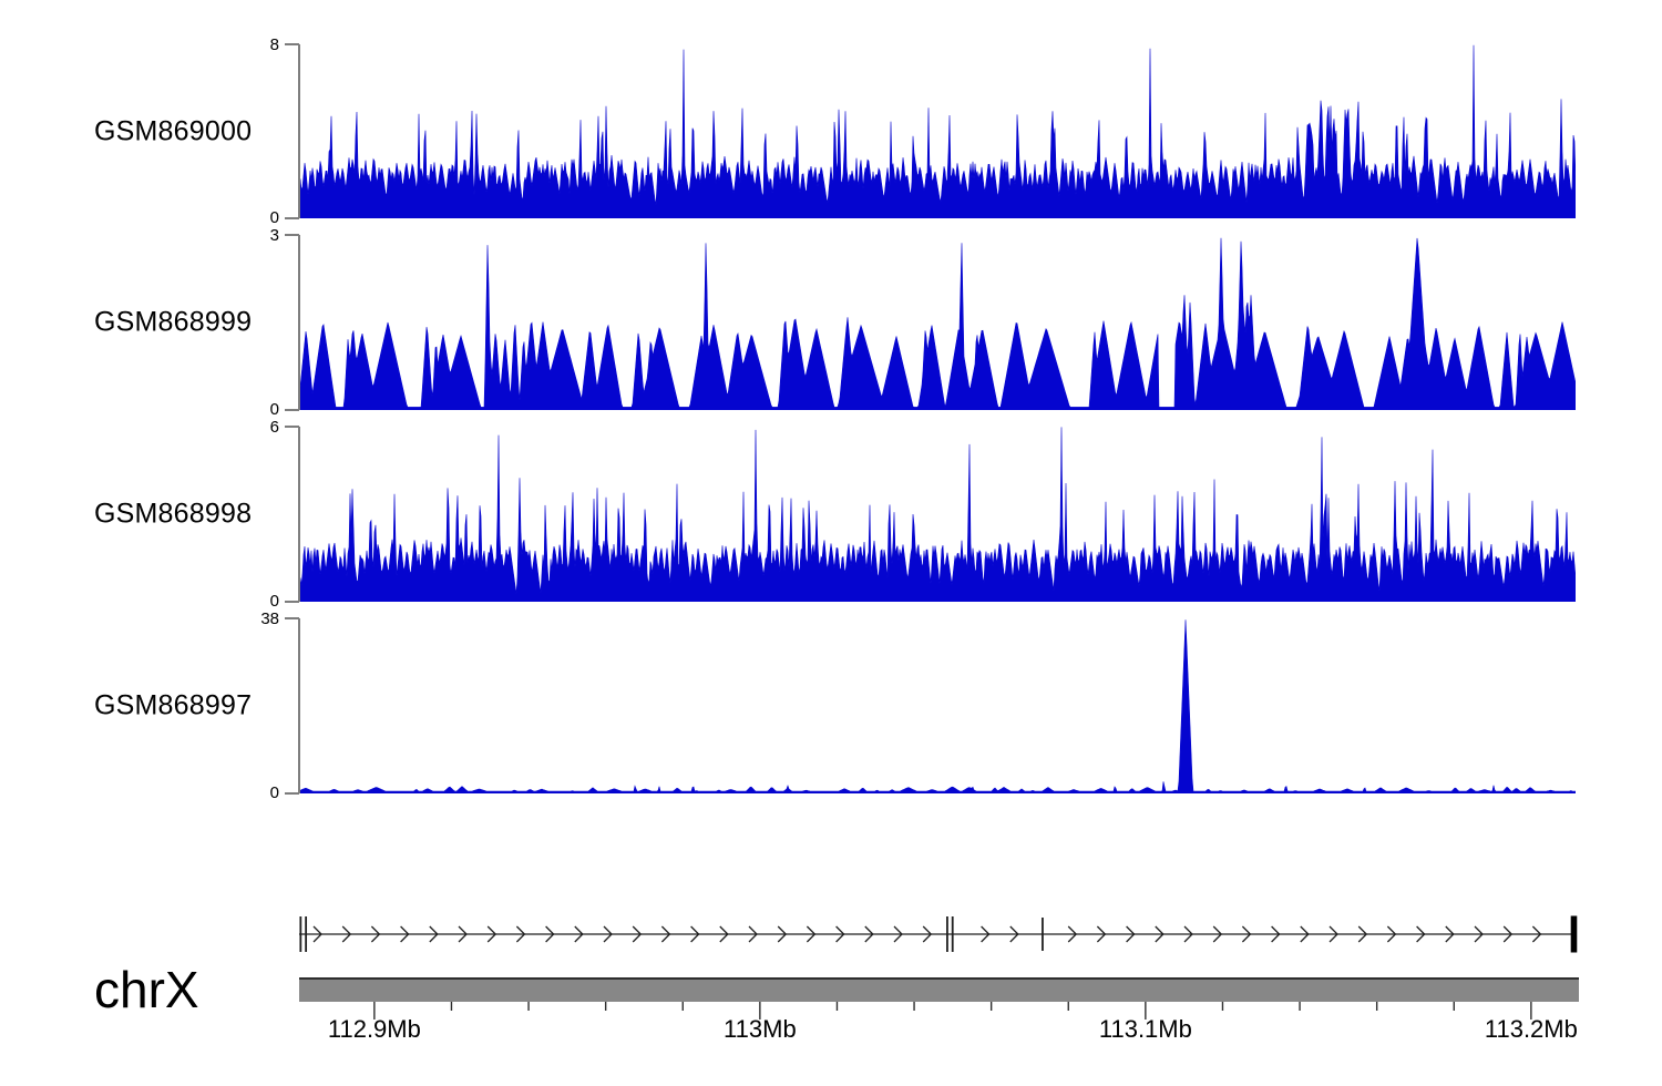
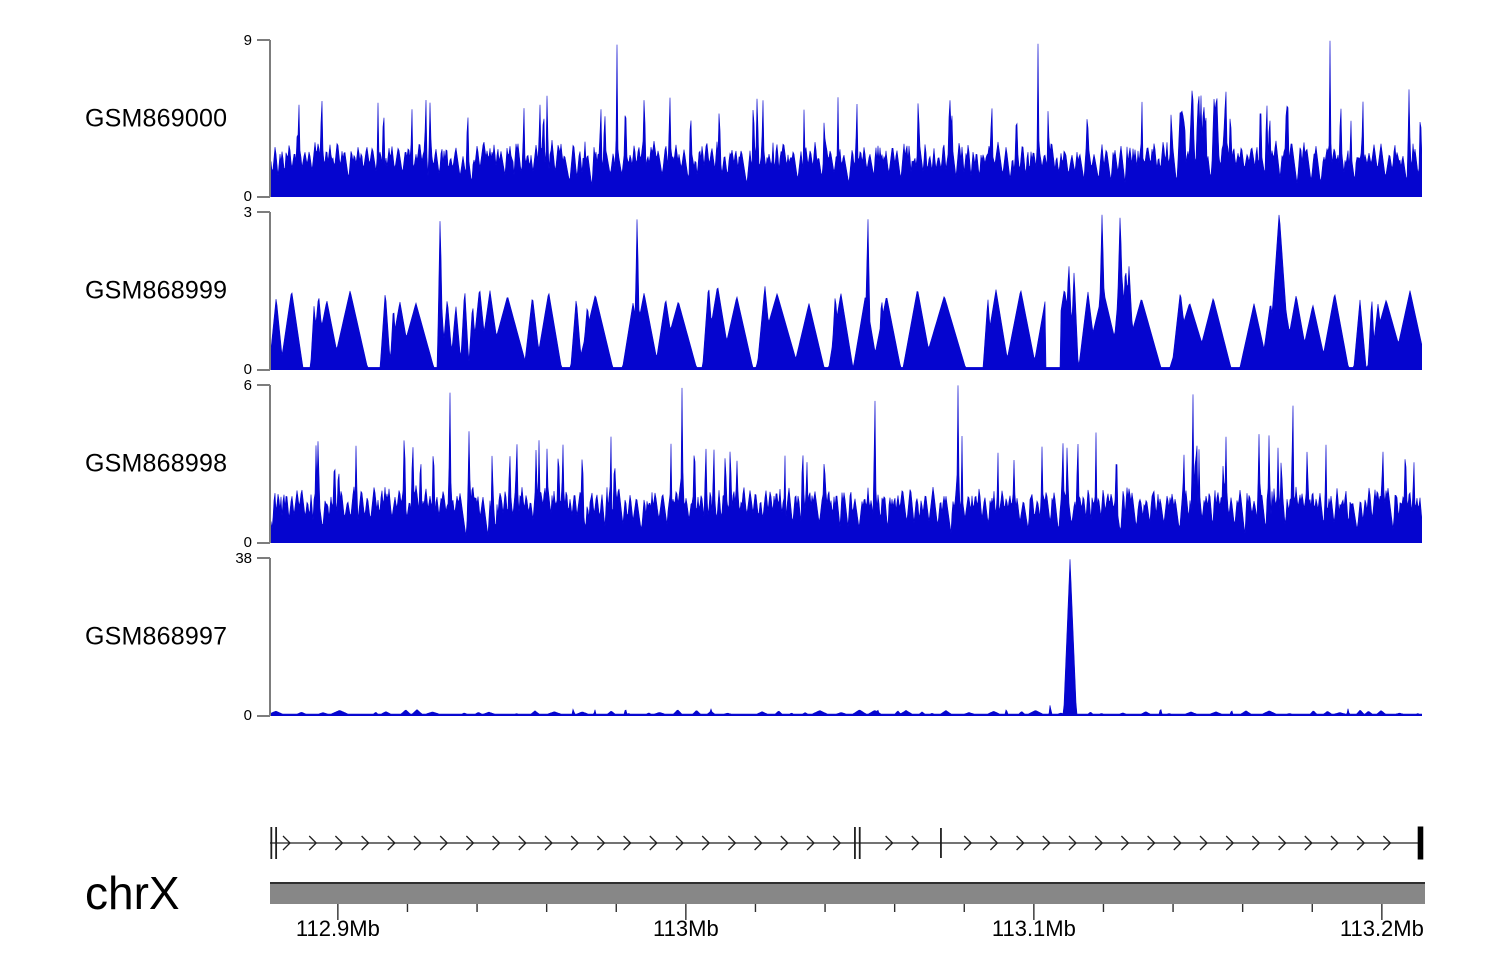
  GSM869000
- 8
+ 9
  0
  GSM868999
  3
  0
  GSM868998
  6
  0
  GSM868997
  38
  0
  chrX
  112.9Mb
  113Mb
  113.1Mb
  113.2Mb
